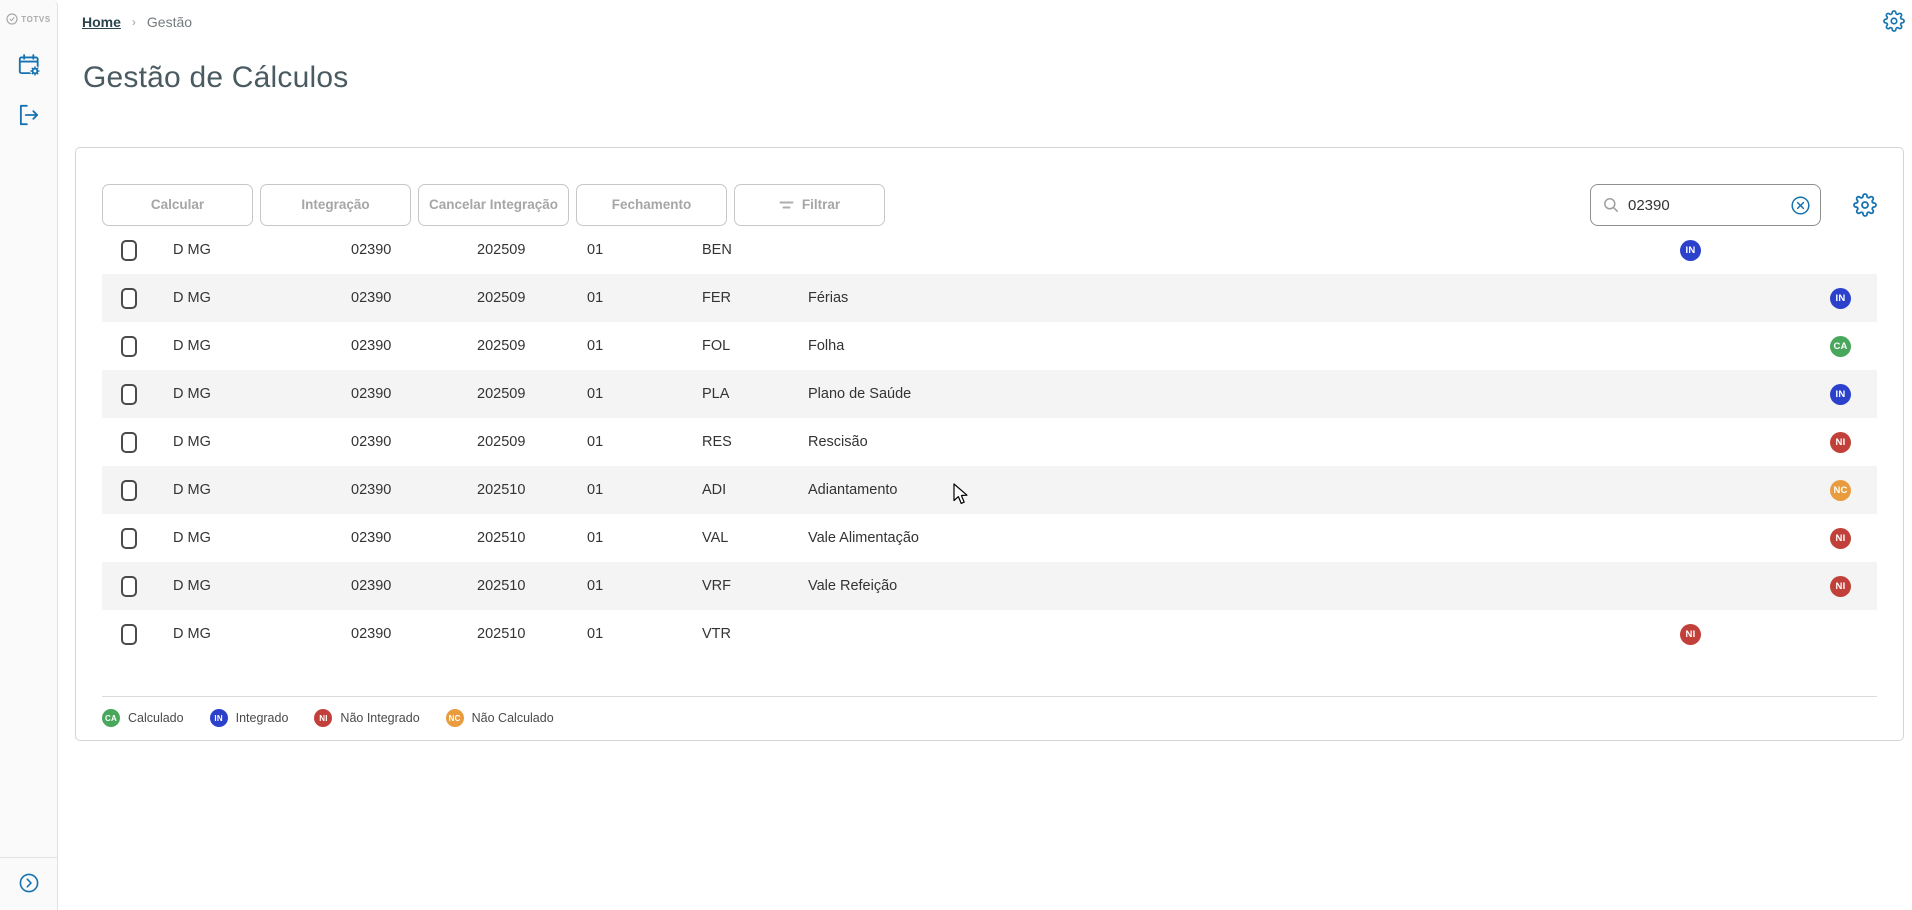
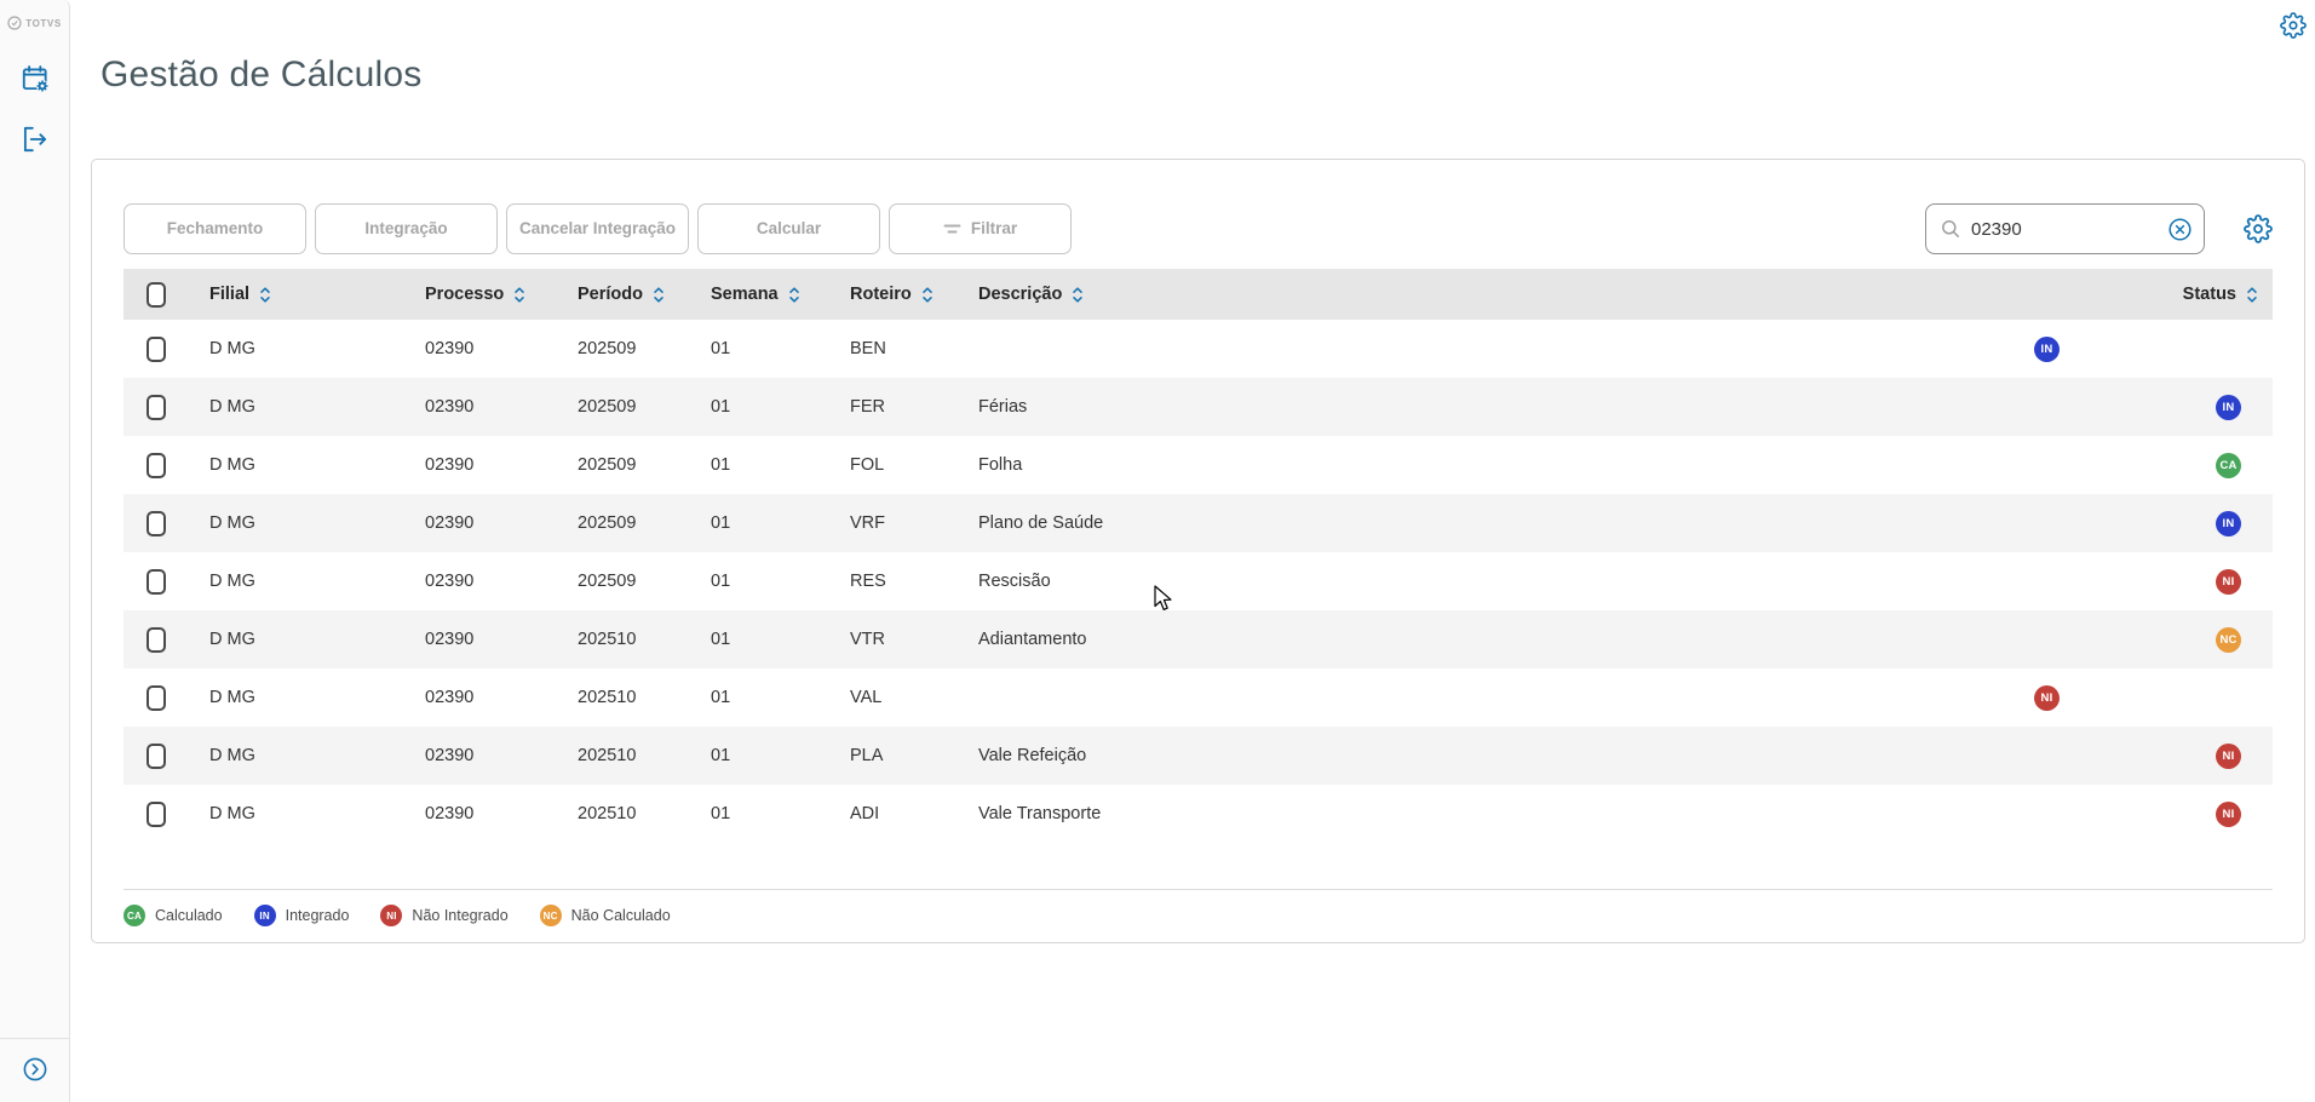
  TOTVS
- Home
- ›
- Gestão
  Gestão de Cálculos
- Calcular
+ Fechamento
  Integração
  Cancelar Integração
- Fechamento
+ Calcular
  Filtrar
  02390
+ Filial
+ Processo
+ Período
+ Semana
+ Roteiro
+ Descrição
+ Status
  D MG
  02390
  202509
  01
  BEN
  IN
  D MG
  02390
  202509
  01
  FER
  Férias
  IN
  D MG
  02390
  202509
  01
  FOL
  Folha
  CA
  D MG
  02390
  202509
  01
- PLA
+ VRF
  Plano de Saúde
  IN
  D MG
  02390
  202509
  01
  RES
  Rescisão
  NI
  D MG
  02390
  202510
  01
- ADI
+ VTR
  Adiantamento
  NC
  D MG
  02390
  202510
  01
  VAL
- Vale Alimentação
  NI
  D MG
  02390
  202510
  01
- VRF
+ PLA
  Vale Refeição
  NI
  D MG
  02390
  202510
  01
- VTR
+ ADI
+ Vale Transporte
  NI
  CA
  Calculado
  IN
  Integrado
  NI
  Não Integrado
  NC
  Não Calculado
